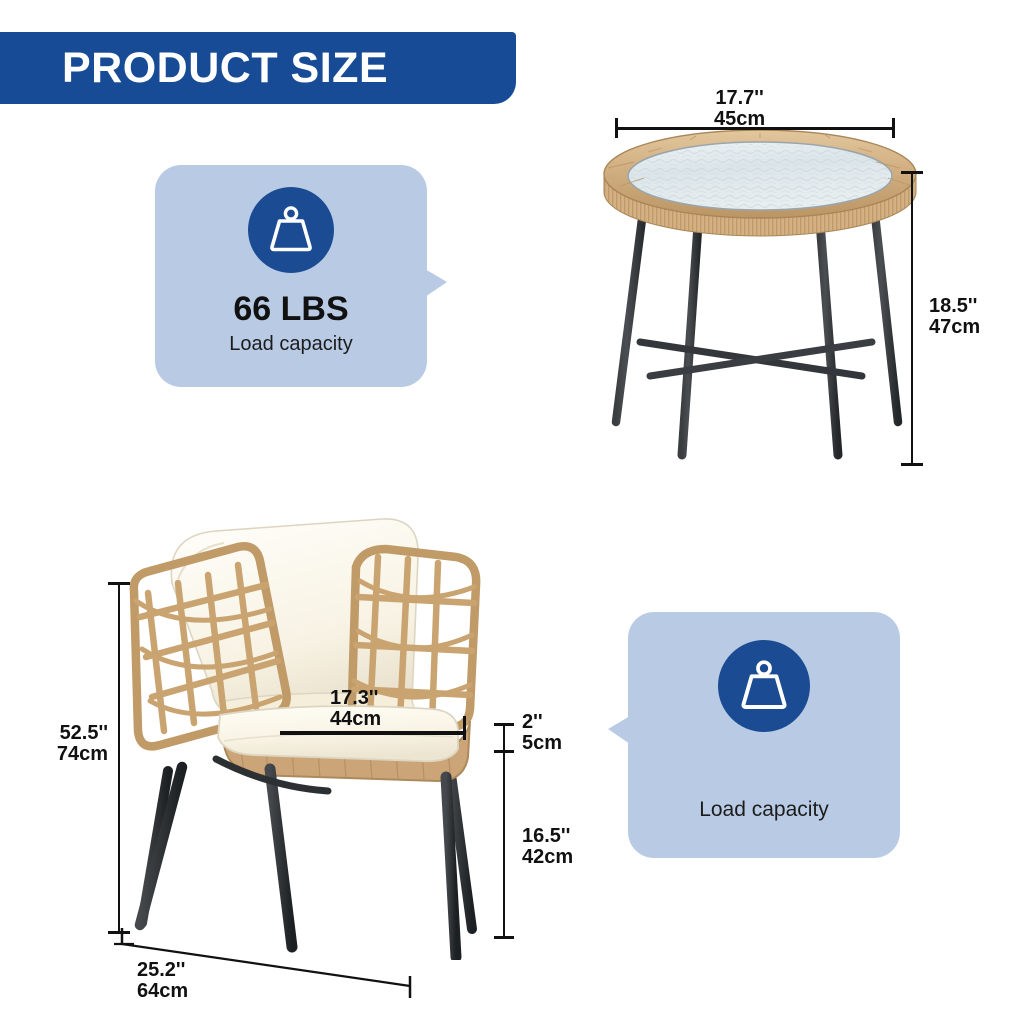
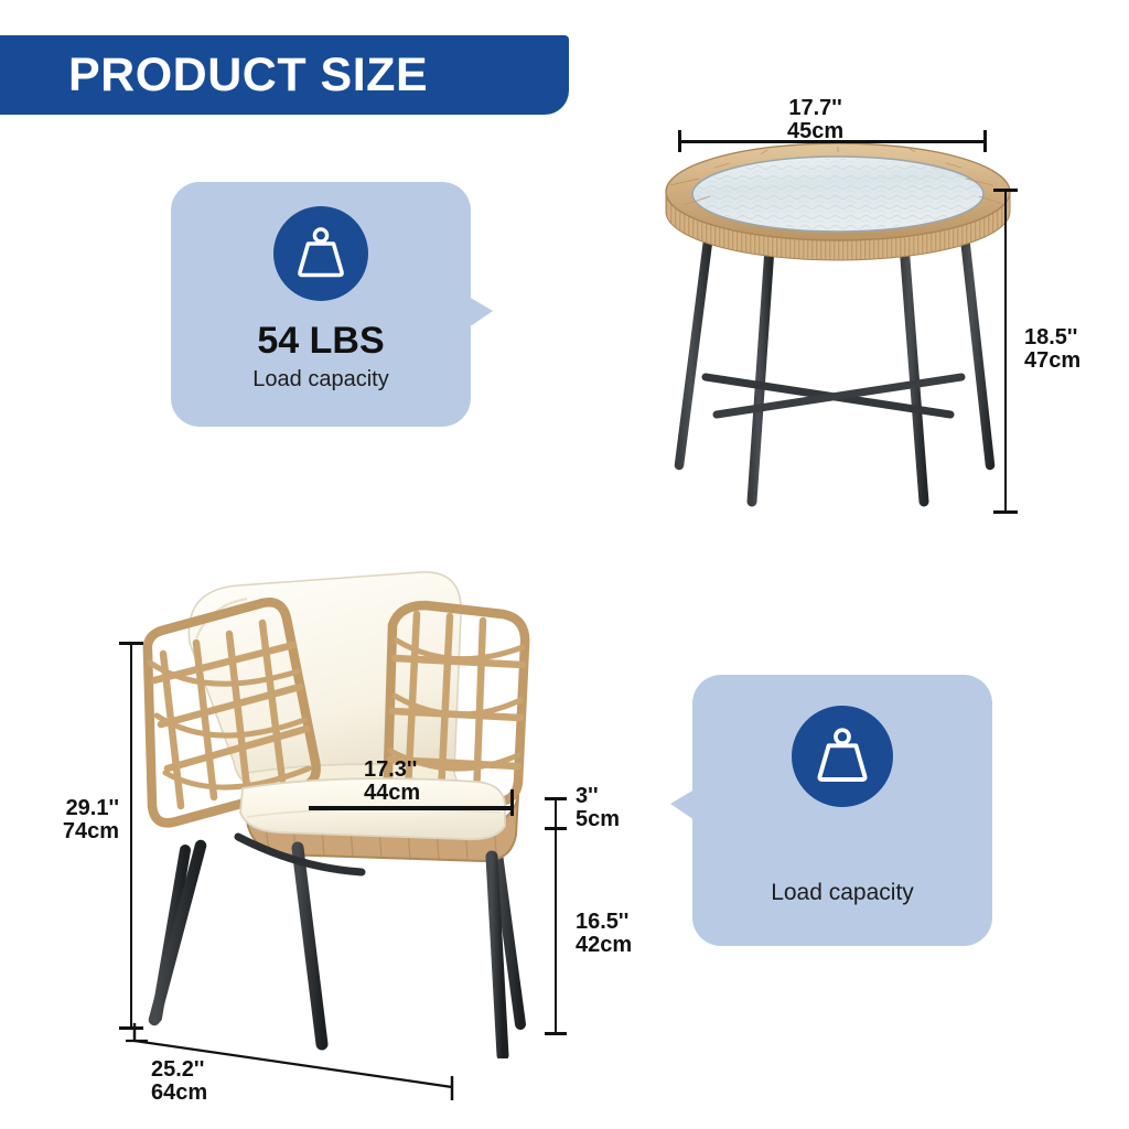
  PRODUCT SIZE
  17.7''
  45cm
  18.5''
  47cm
- 66 LBS
+ 54 LBS
  Load capacity
- 52.5''
+ 29.1''
  74cm
  17.3''
  44cm
- 2''
+ 3''
  5cm
  16.5''
  42cm
  25.2''
  64cm
  Load capacity
